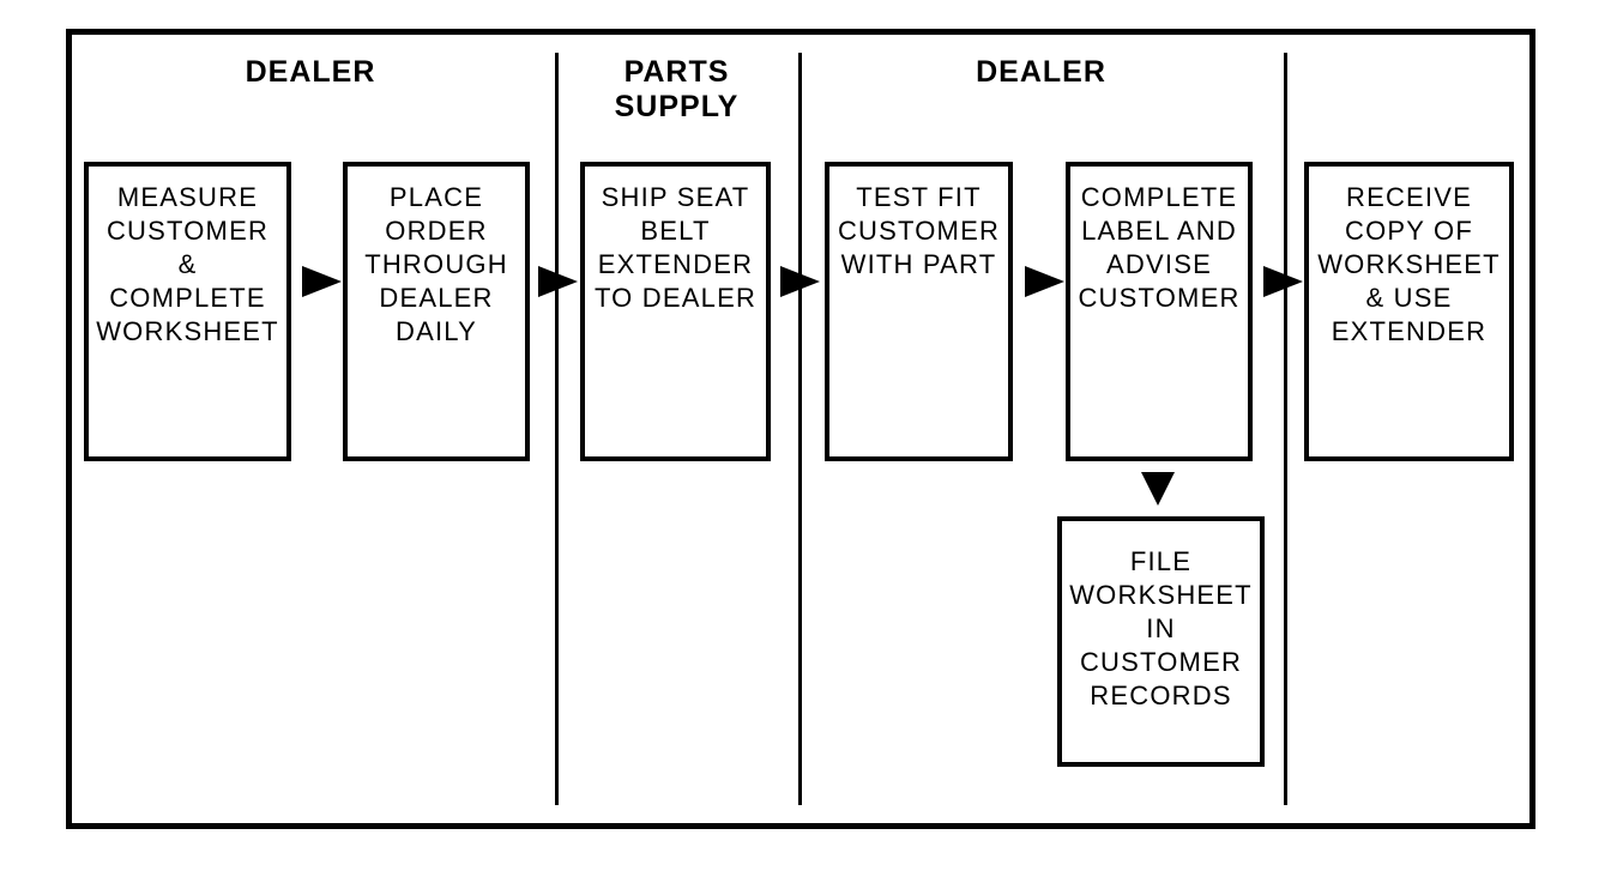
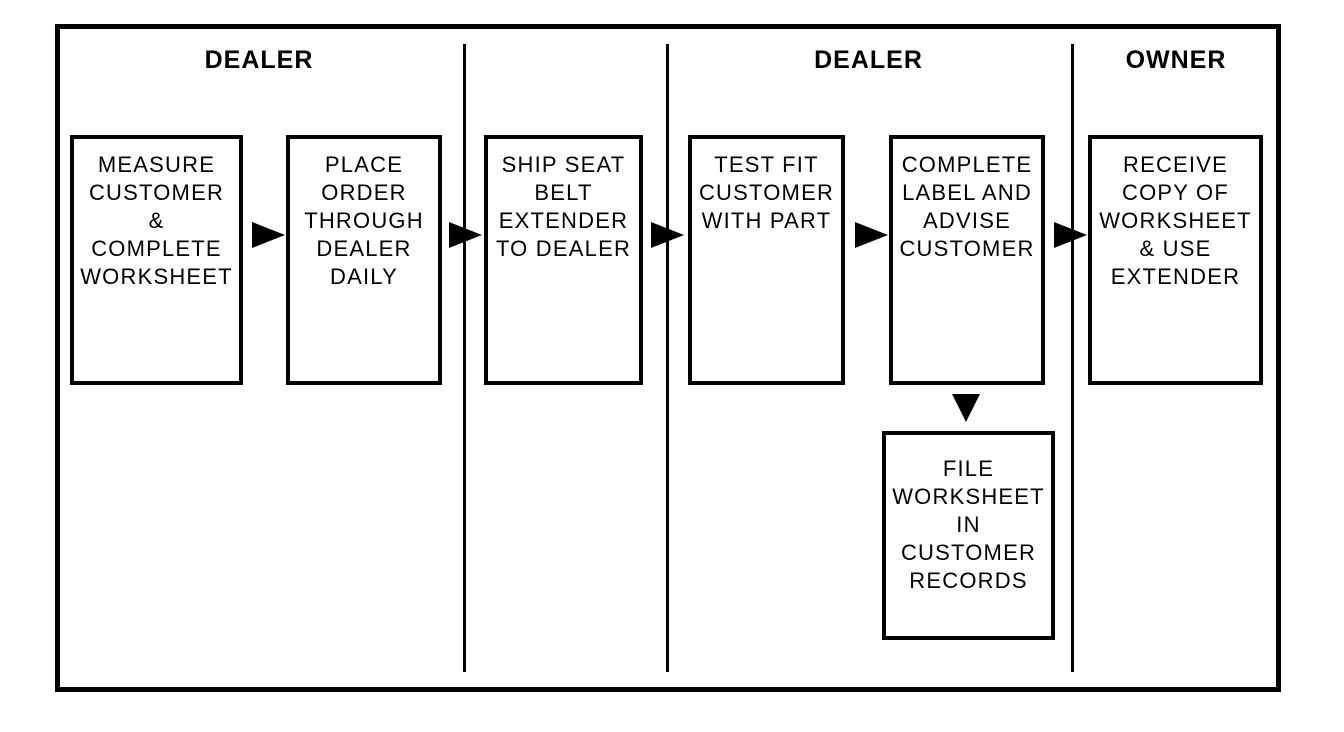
  DEALER
- PARTS
- SUPPLY
  DEALER
+ OWNER
  MEASURE
  CUSTOMER
  &
  COMPLETE
  WORKSHEET
  PLACE
  ORDER
  THROUGH
  DEALER
  DAILY
  SHIP SEAT
  BELT
  EXTENDER
  TO DEALER
  TEST FIT
  CUSTOMER
  WITH PART
  COMPLETE
  LABEL AND
  ADVISE
  CUSTOMER
  RECEIVE
  COPY OF
  WORKSHEET
  & USE
  EXTENDER
  FILE
  WORKSHEET
  IN
  CUSTOMER
  RECORDS
